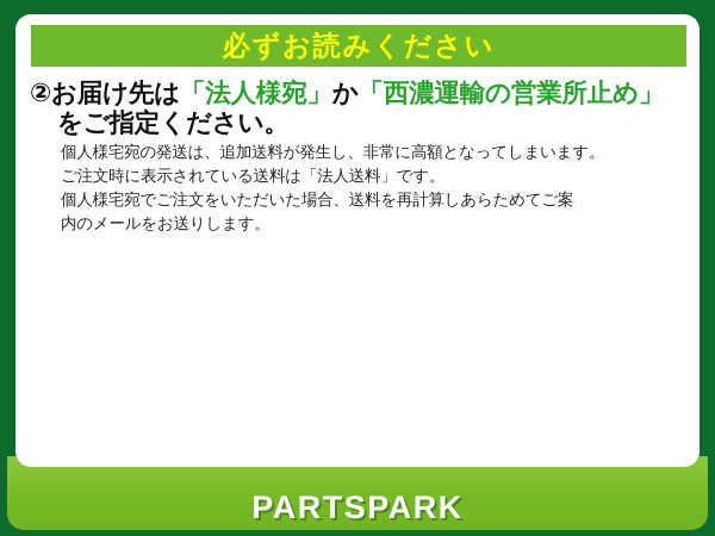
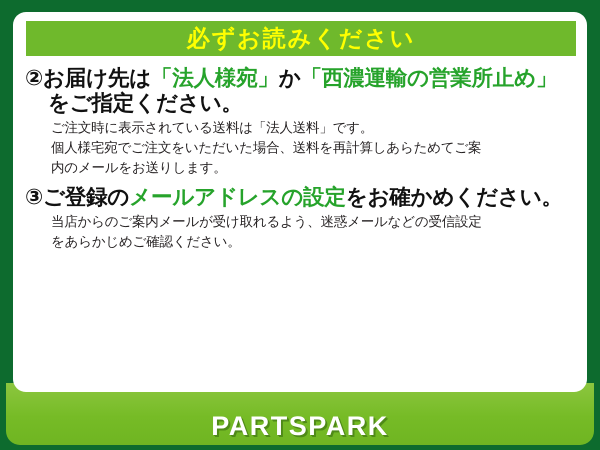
  PARTSPARK
  必ずお読みください
  ②お届け先は「法人様宛」か「西濃運輸の営業所止め」
  をご指定ください。
- 個人様宅宛の発送は、追加送料が発生し、非常に高額となってしまいます。
  ご注文時に表示されている送料は「法人送料」です。
  個人様宅宛でご注文をいただいた場合、送料を再計算しあらためてご案
  内のメールをお送りします。
+ ③ご登録のメールアドレスの設定をお確かめください。
+ 当店からのご案内メールが受け取れるよう、迷惑メールなどの受信設定
+ をあらかじめご確認ください。
